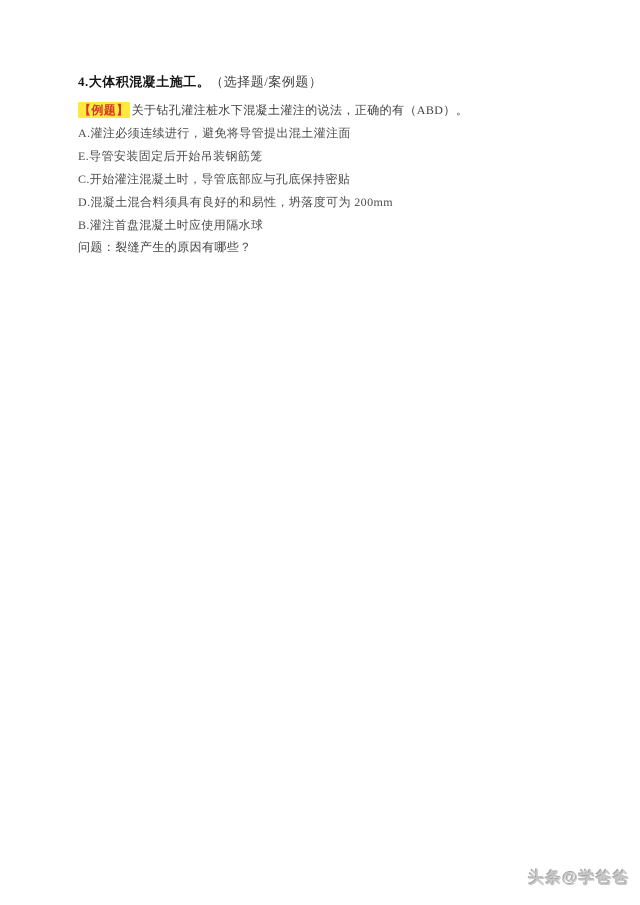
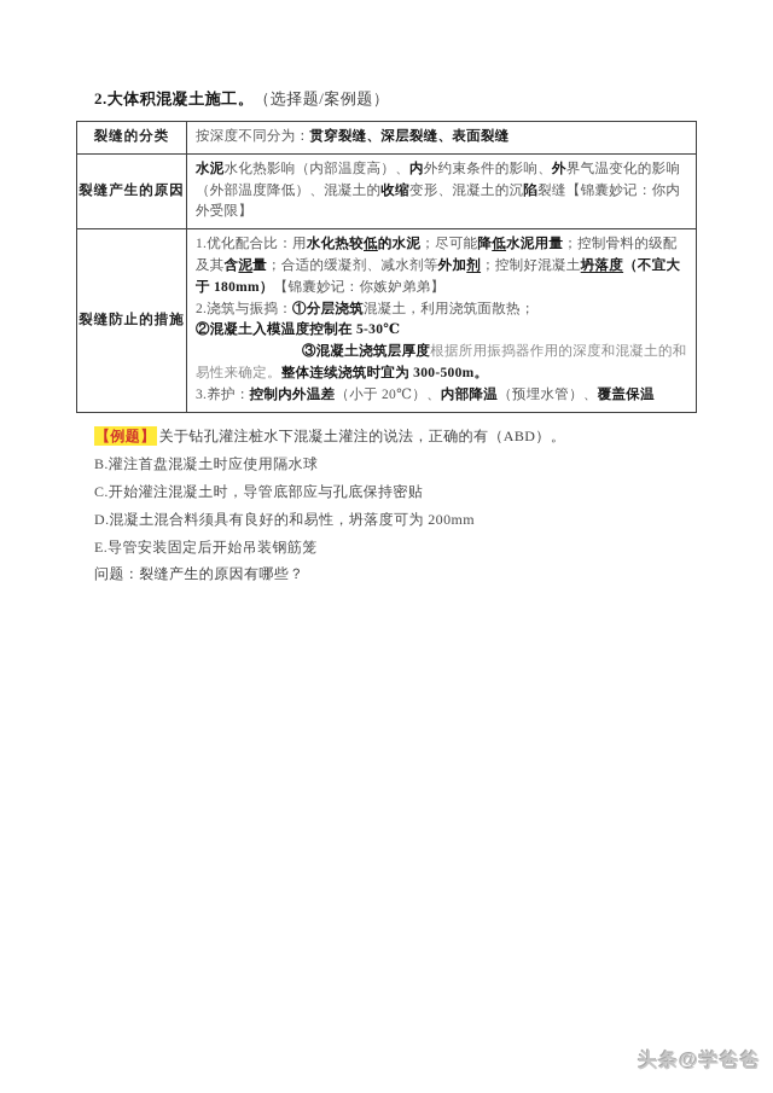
- 4.大体积混凝土施工。（选择题/案例题）
+ 2.大体积混凝土施工。（选择题/案例题）
+ 裂缝的分类	按深度不同分为：贯穿裂缝、深层裂缝、表面裂缝
+ 裂缝产生的原因	水泥水化热影响（内部温度高）、内外约束条件的影响、外界气温变化的影响（外部温度降低）、混凝土的收缩变形、混凝土的沉陷裂缝【锦囊妙记：你内外受限】
+ 裂缝防止的措施	1.优化配合比：用水化热较低的水泥；尽可能降低水泥用量；控制骨料的级配及其含泥量；合适的缓凝剂、减水剂等外加剂；控制好混凝土坍落度（不宜大于 180mm）【锦囊妙记：你嫉妒弟弟】 2.浇筑与振捣：①分层浇筑混凝土，利用浇筑面散热； ②混凝土入模温度控制在 5-30℃ ③混凝土浇筑层厚度根据所用振捣器作用的深度和混凝土的和易性来确定。整体连续浇筑时宜为 300-500m。 3.养护：控制内外温差（小于 20℃）、内部降温（预埋水管）、覆盖保温
  【例题】 关于钻孔灌注桩水下混凝土灌注的说法，正确的有（ABD）。
- A.灌注必须连续进行，避免将导管提出混土灌注面
- E.导管安装固定后开始吊装钢筋笼
+ B.灌注首盘混凝土时应使用隔水球
  C.开始灌注混凝土时，导管底部应与孔底保持密贴
  D.混凝土混合料须具有良好的和易性，坍落度可为 200mm
- B.灌注首盘混凝土时应使用隔水球
+ E.导管安装固定后开始吊装钢筋笼
  问题：裂缝产生的原因有哪些？
  头条@学爸爸
